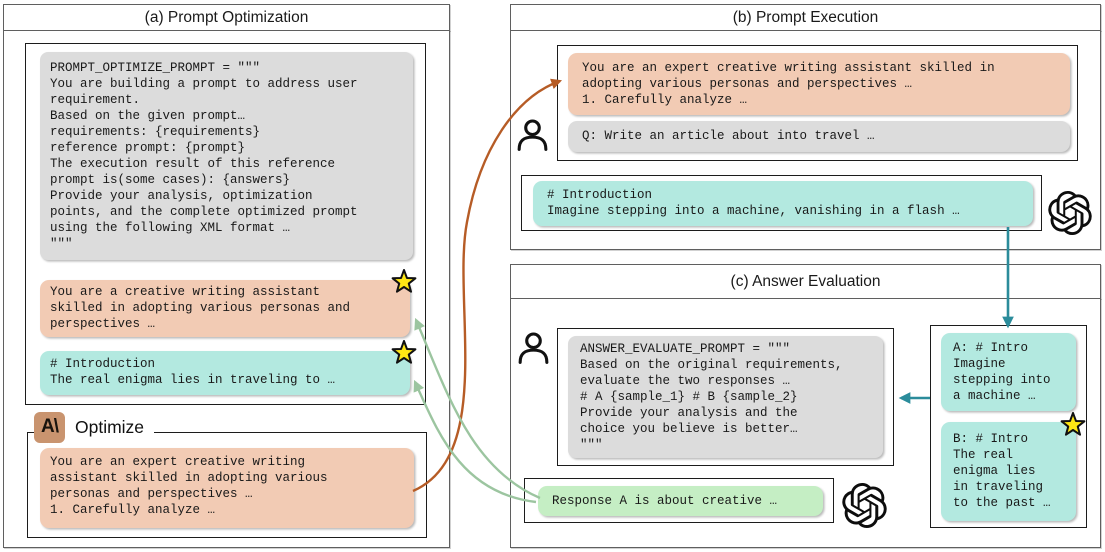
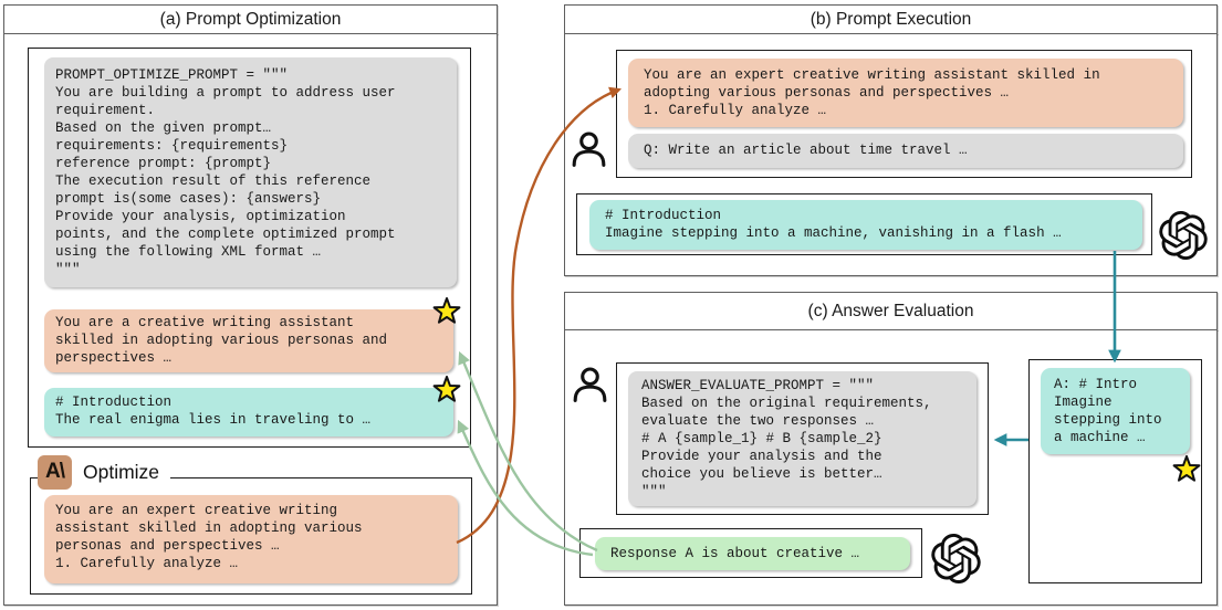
  (a) Prompt Optimization
  PROMPT_OPTIMIZE_PROMPT = """
  You are building a prompt to address user
  requirement.
  Based on the given prompt…
  requirements: {requirements}
  reference prompt: {prompt}
  The execution result of this reference
  prompt is(some cases): {answers}
  Provide your analysis, optimization
  points, and the complete optimized prompt
  using the following XML format …
  """
  You are a creative writing assistant
  skilled in adopting various personas and
  perspectives …
  # Introduction
  The real enigma lies in traveling to …
  A\
  Optimize
  You are an expert creative writing
  assistant skilled in adopting various
  personas and perspectives …
  1. Carefully analyze …
  (b) Prompt Execution
  You are an expert creative writing assistant skilled in
  adopting various personas and perspectives …
  1. Carefully analyze …
- Q: Write an article about into travel …
+ Q: Write an article about time travel …
  # Introduction
  Imagine stepping into a machine, vanishing in a flash …
  (c) Answer Evaluation
  ANSWER_EVALUATE_PROMPT = """
  Based on the original requirements,
  evaluate the two responses …
  # A {sample_1} # B {sample_2}
  Provide your analysis and the
  choice you believe is better…
  """
  A: # Intro
  Imagine
  stepping into
  a machine …
- B: # Intro
- The real
- enigma lies
- in traveling
- to the past …
  Response A is about creative …
